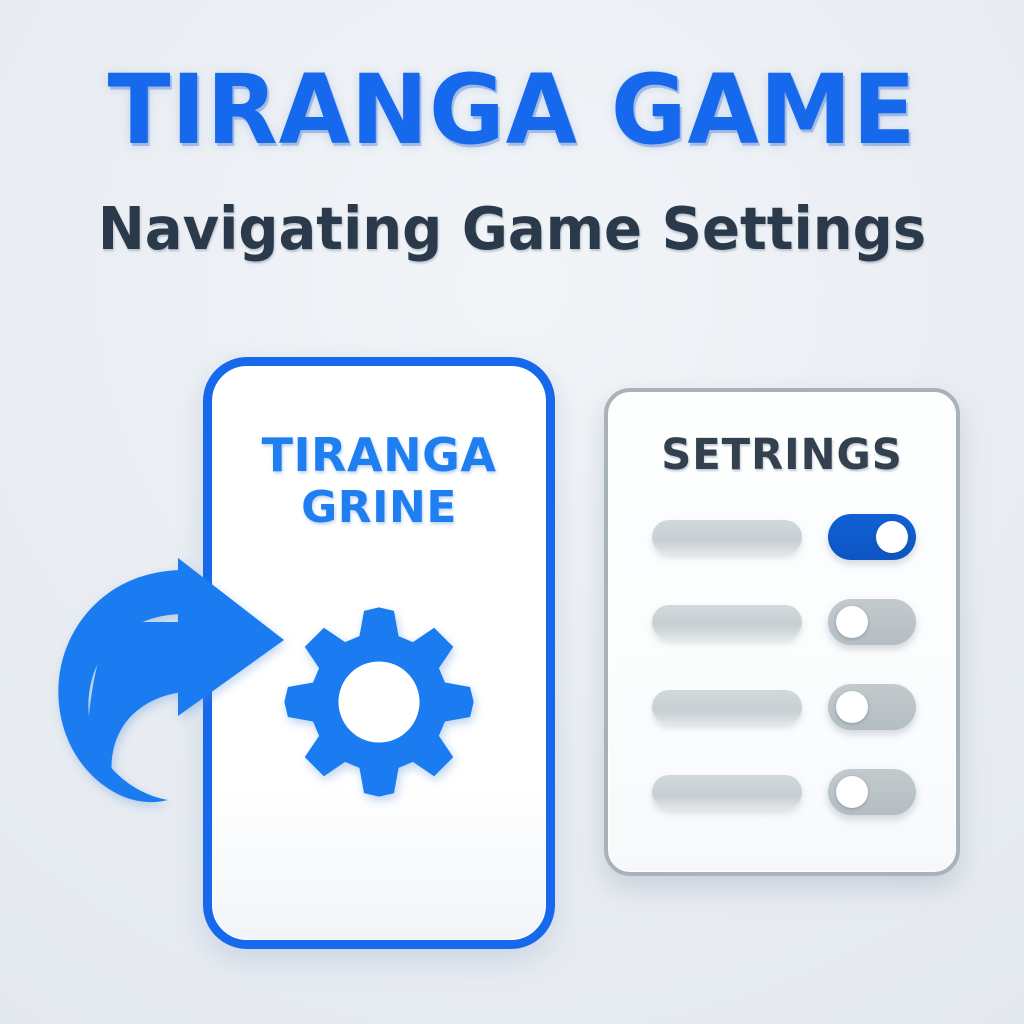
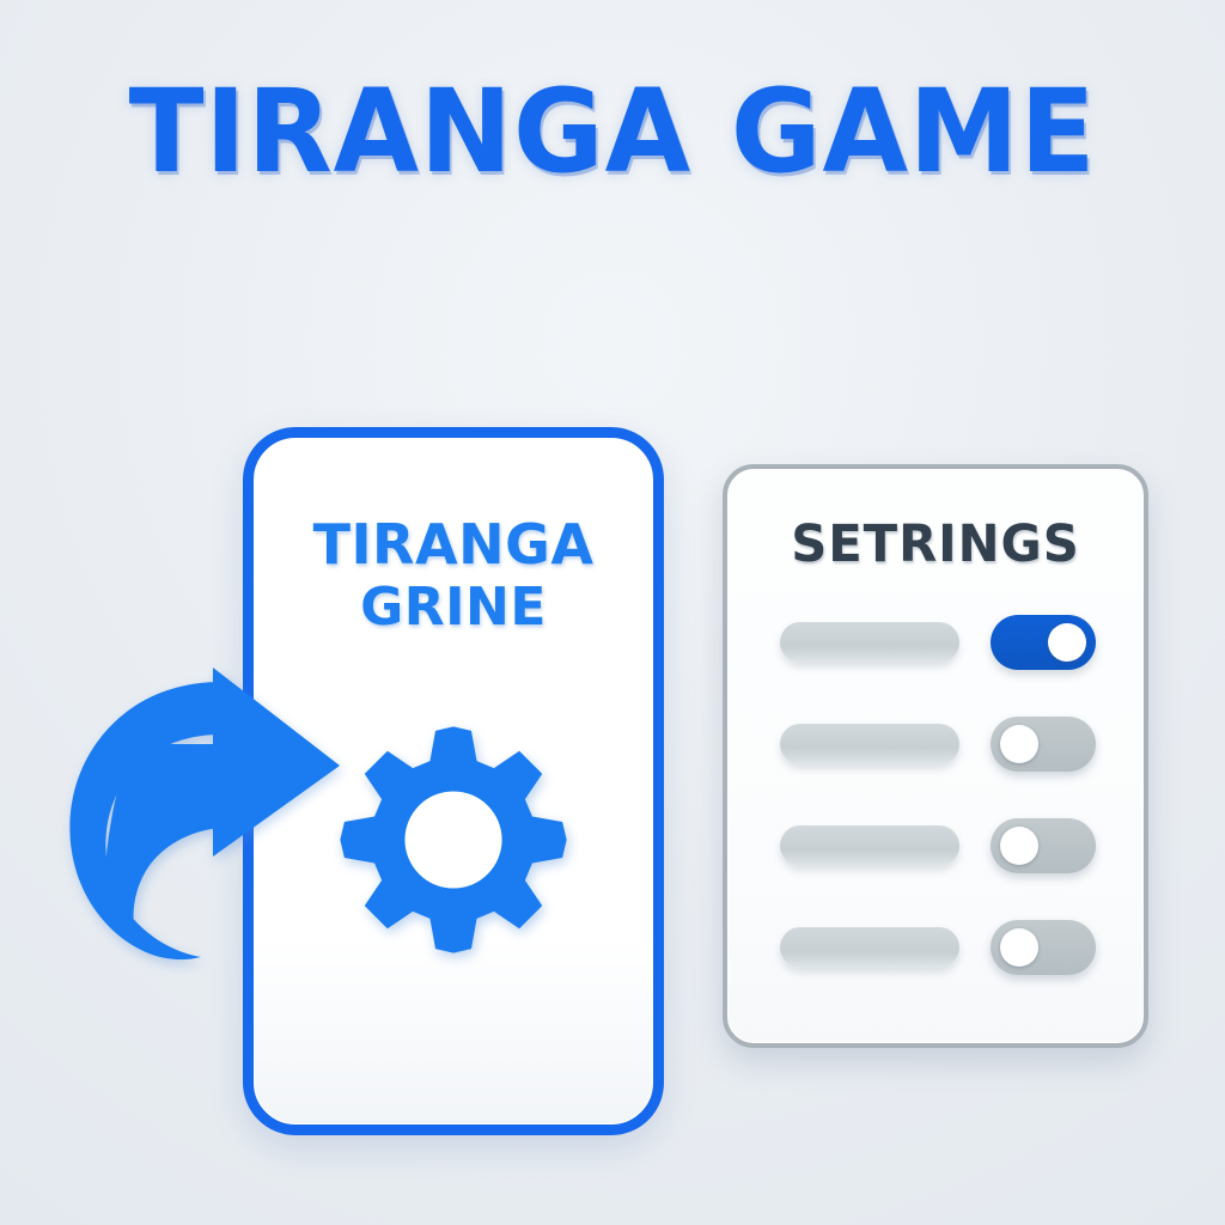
  TIRANGA GAME
- Navigating Game Settings
  TIRANGA
  GRINE
  SETRINGS
